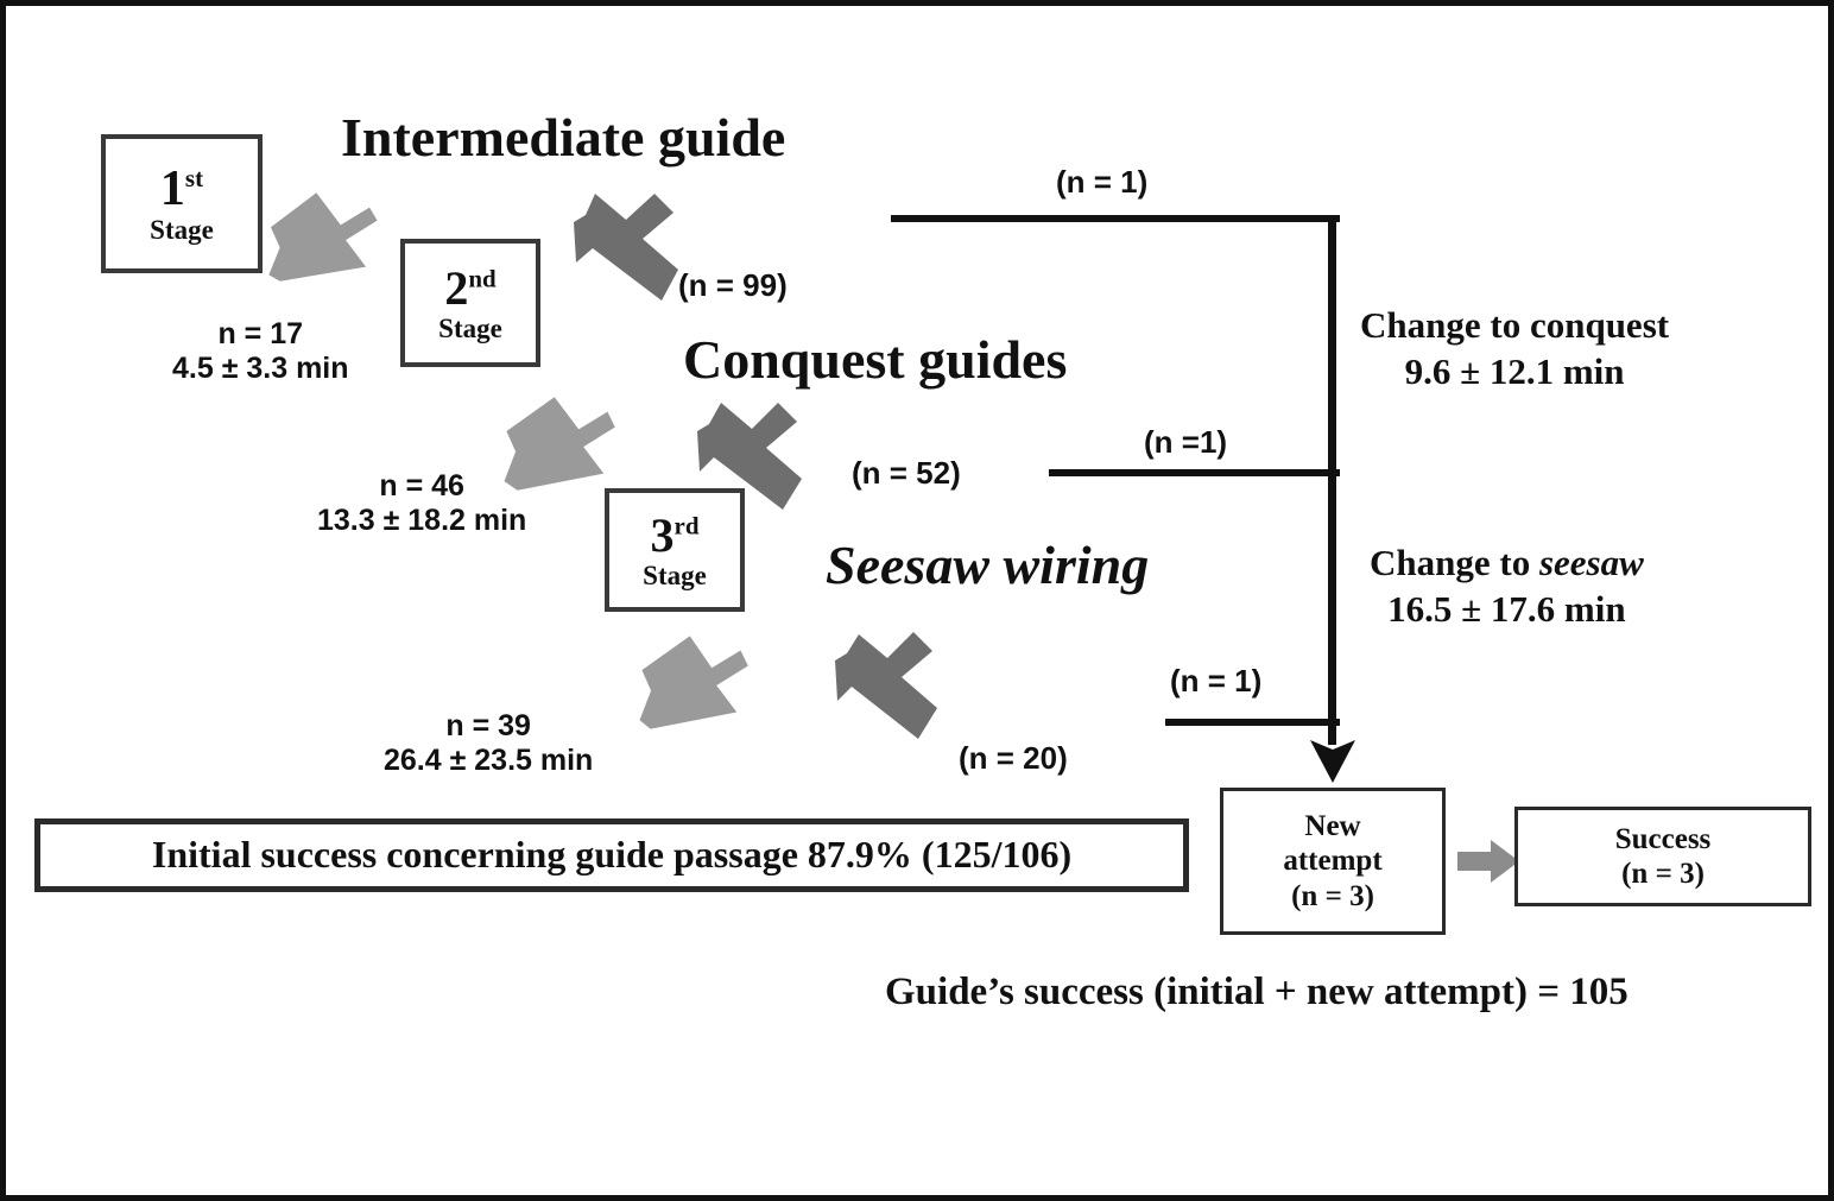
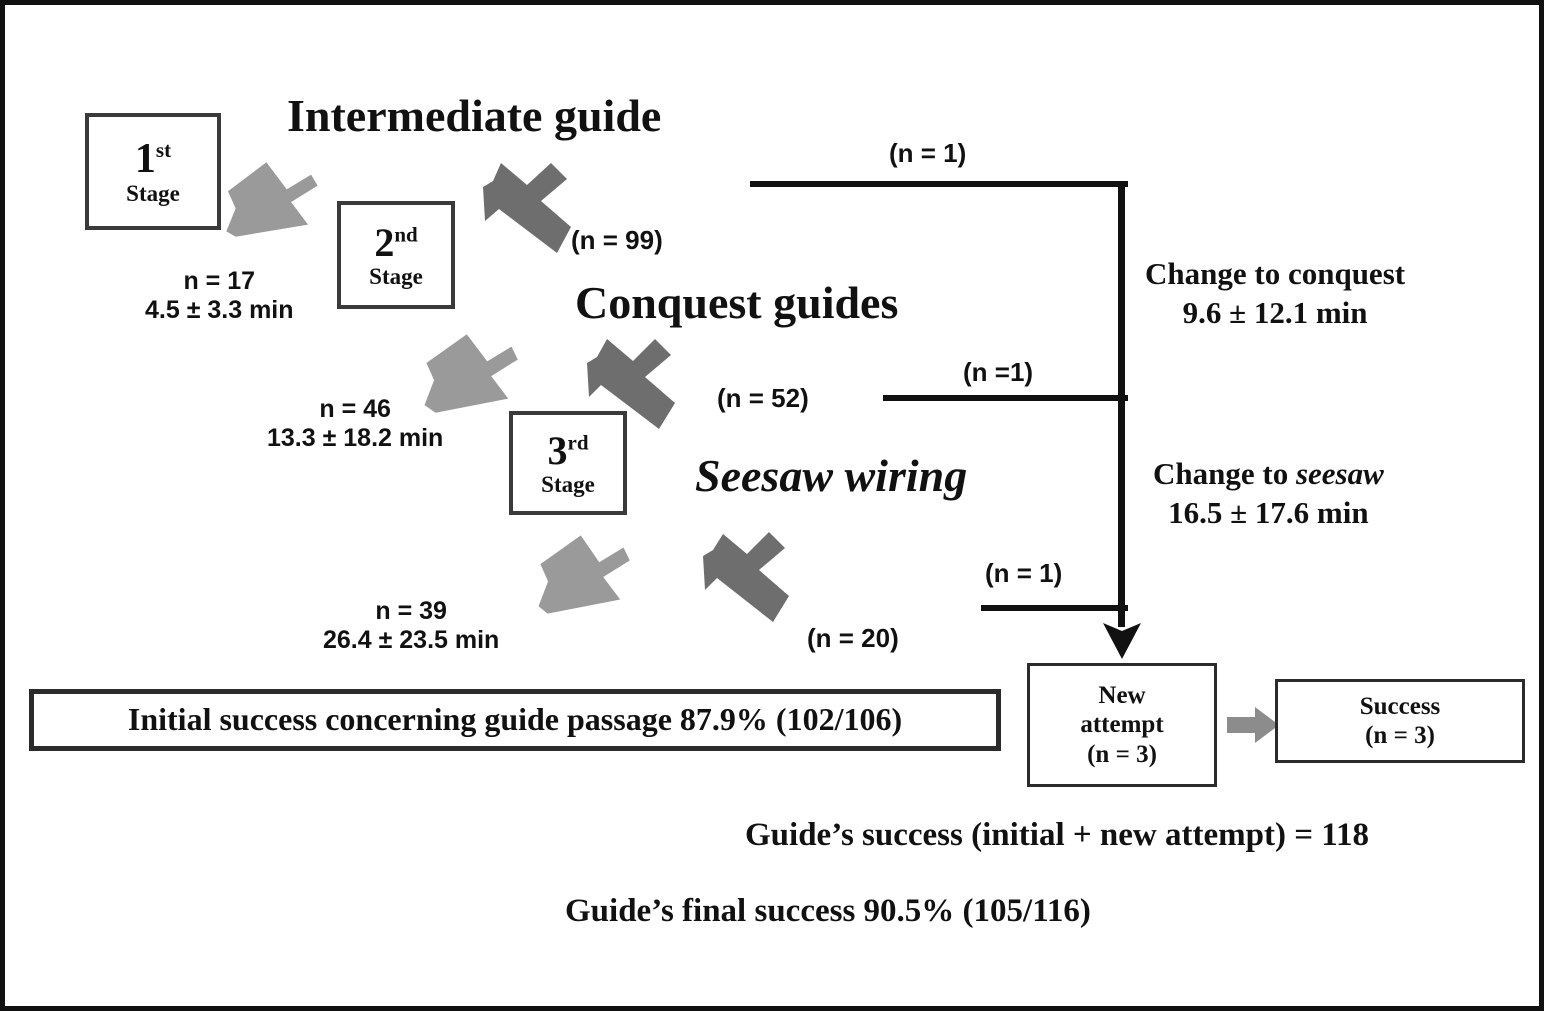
  1st
  Stage
  2nd
  Stage
  3rd
  Stage
  Intermediate guide
  Conquest guides
  Seesaw wiring
  n = 17
  4.5 ± 3.3 min
  n = 46
  13.3 ± 18.2 min
  n = 39
  26.4 ± 23.5 min
  (n = 99)
  (n = 52)
  (n = 20)
  (n = 1)
  (n =1)
  (n = 1)
  Change to conquest
  9.6 ± 12.1 min
  Change to seesaw
  16.5 ± 17.6 min
- Initial success concerning guide passage 87.9% (125/106)
+ Initial success concerning guide passage 87.9% (102/106)
  New
  attempt
  (n = 3)
  Success
  (n = 3)
- Guide’s success (initial + new attempt) = 105
+ Guide’s success (initial + new attempt) = 118
+ Guide’s final success 90.5% (105/116)
